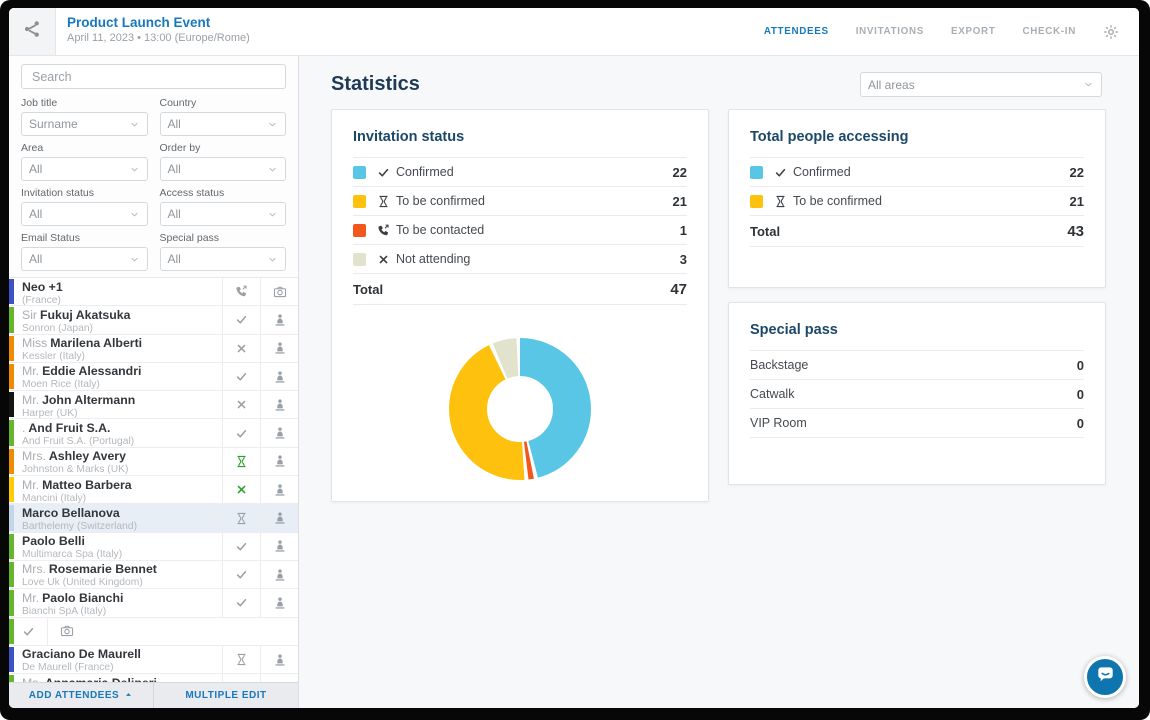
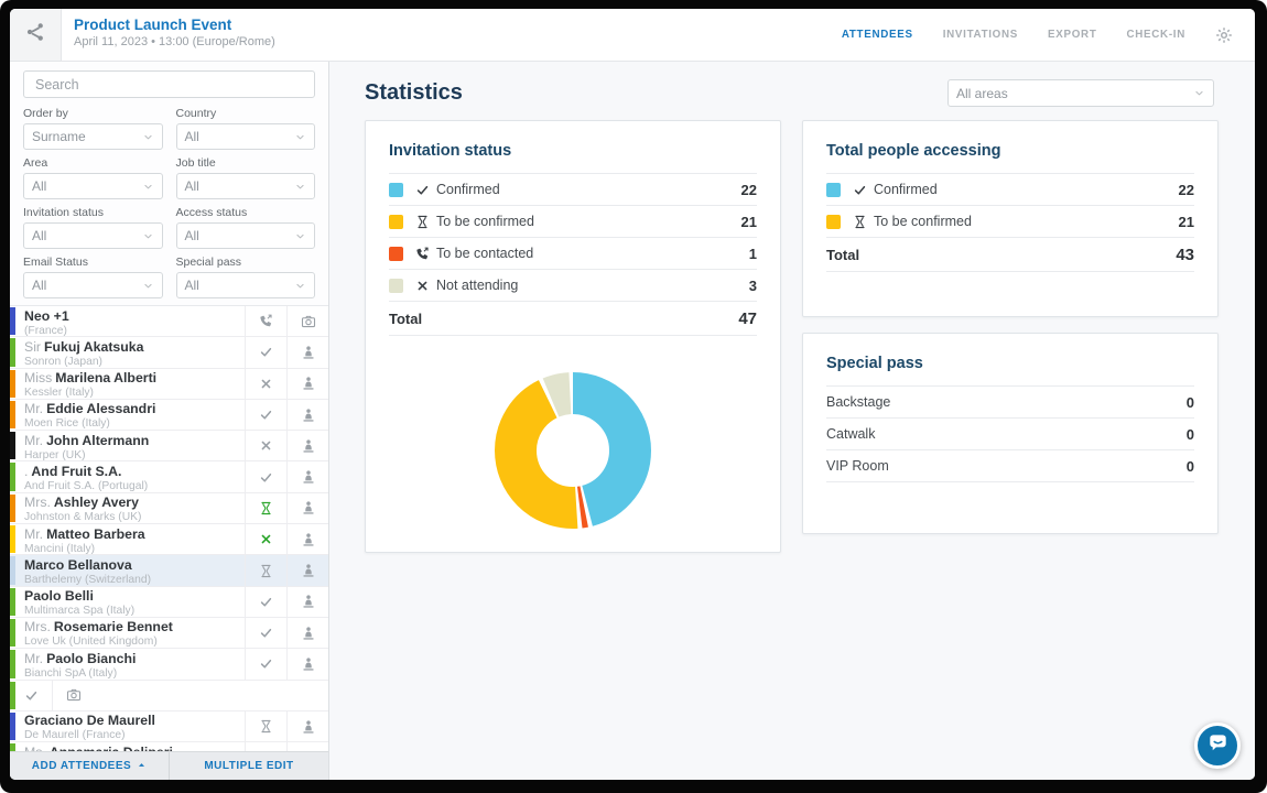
  Product Launch Event
  April 11, 2023 • 13:00 (Europe/Rome)
  ATTENDEES
  INVITATIONS
  EXPORT
  CHECK-IN
  Search
- Job title
+ Order by
  Surname
  Country
  All
  Area
  All
- Order by
+ Job title
  All
  Invitation status
  All
  Access status
  All
  Email Status
  All
  Special pass
  All
  Neo +1
  (France)
  Sir Fukuj Akatsuka
  Sonron (Japan)
  Miss Marilena Alberti
  Kessler (Italy)
  Mr. Eddie Alessandri
  Moen Rice (Italy)
  Mr. John Altermann
  Harper (UK)
  . And Fruit S.A.
  And Fruit S.A. (Portugal)
  Mrs. Ashley Avery
  Johnston & Marks (UK)
  Mr. Matteo Barbera
  Mancini (Italy)
  Marco Bellanova
  Barthelemy (Switzerland)
  Paolo Belli
  Multimarca Spa (Italy)
  Mrs. Rosemarie Bennet
  Love Uk (United Kingdom)
  Mr. Paolo Bianchi
  Bianchi SpA (Italy)
  Graciano De Maurell
  De Maurell (France)
  ADD ATTENDEES
  MULTIPLE EDIT
  Statistics
  All areas
  Invitation status
  Confirmed
  22
  To be confirmed
  21
  To be contacted
  1
  Not attending
  3
  Total
  47
  Total people accessing
  Confirmed
  22
  To be confirmed
  21
  Total
  43
  Special pass
  Backstage
  0
  Catwalk
  0
  VIP Room
  0
